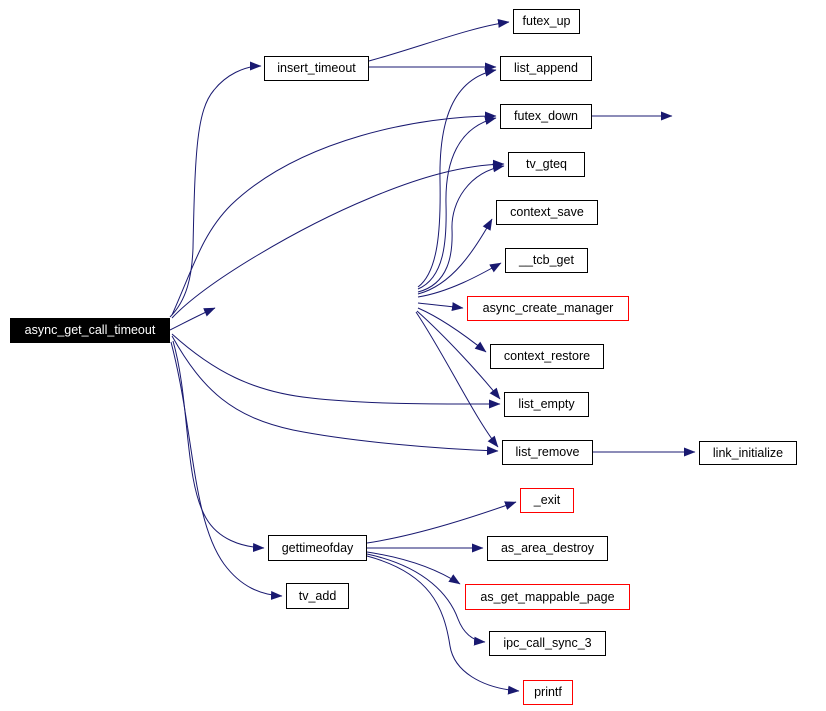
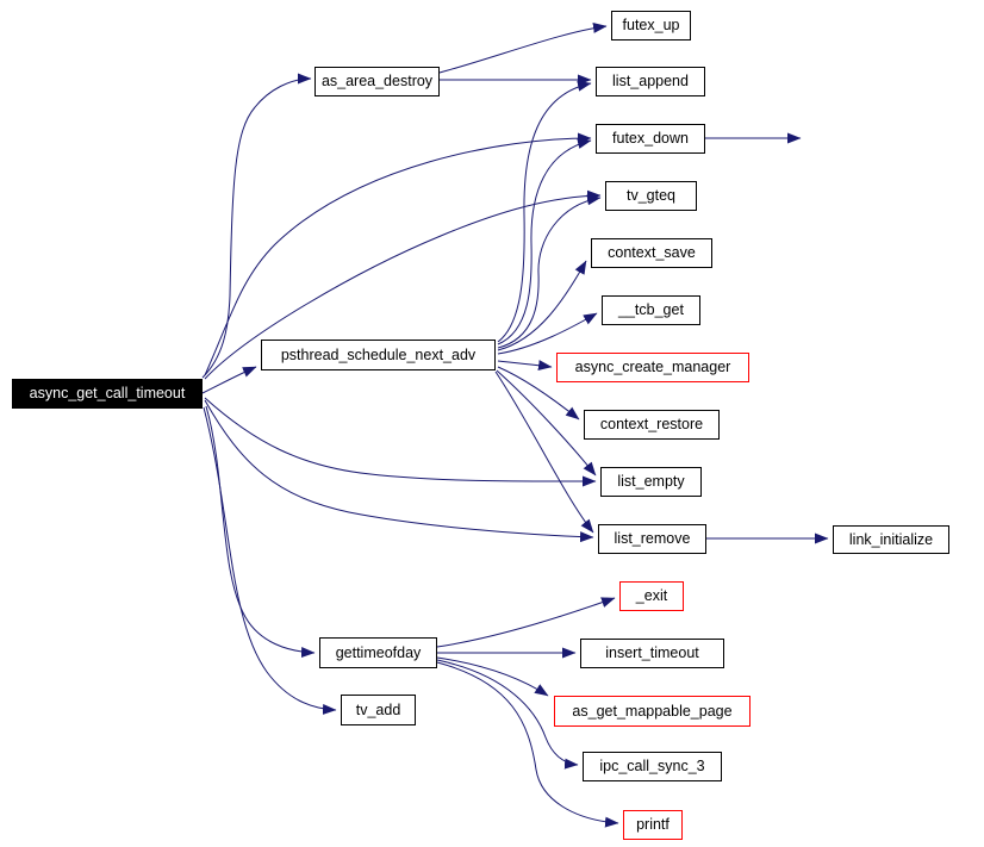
  async_get_call_timeout
- insert_timeout
+ as_area_destroy
+ psthread_schedule_next_adv
  gettimeofday
  tv_add
  futex_up
  list_append
  futex_down
  tv_gteq
  context_save
  __tcb_get
  async_create_manager
  context_restore
  list_empty
  list_remove
  _exit
- as_area_destroy
+ insert_timeout
  as_get_mappable_page
  ipc_call_sync_3
  printf
  link_initialize
